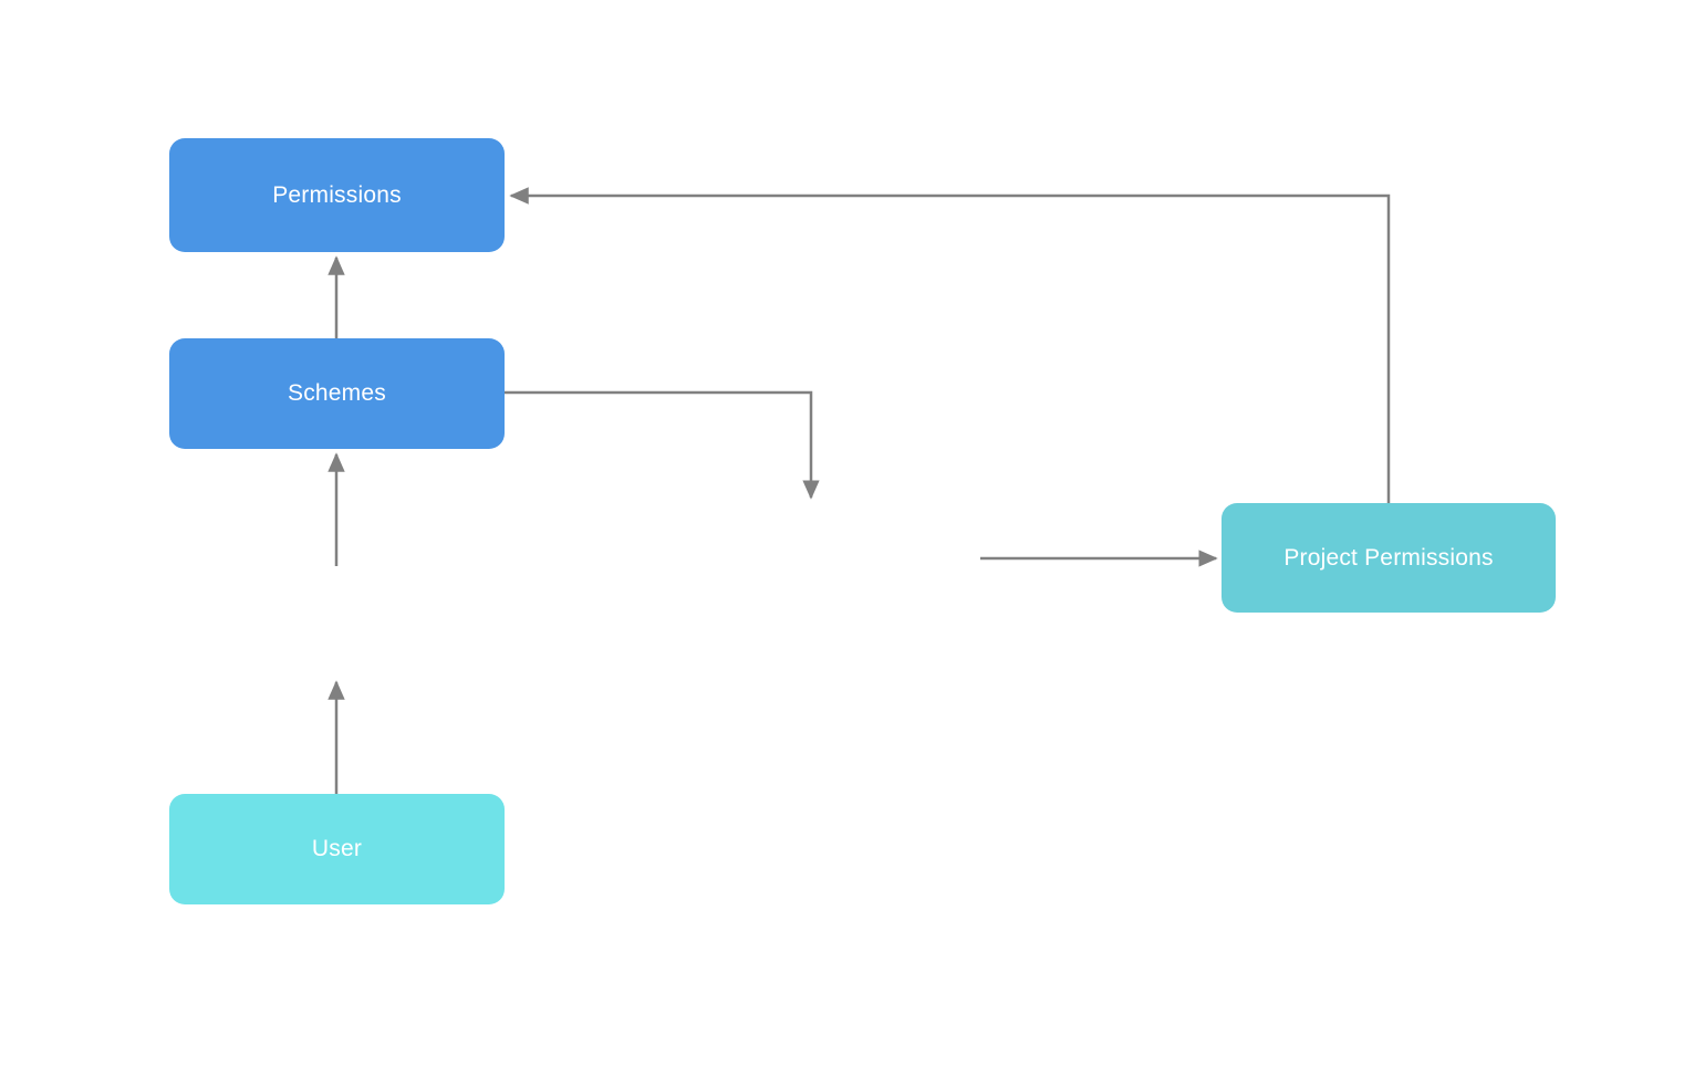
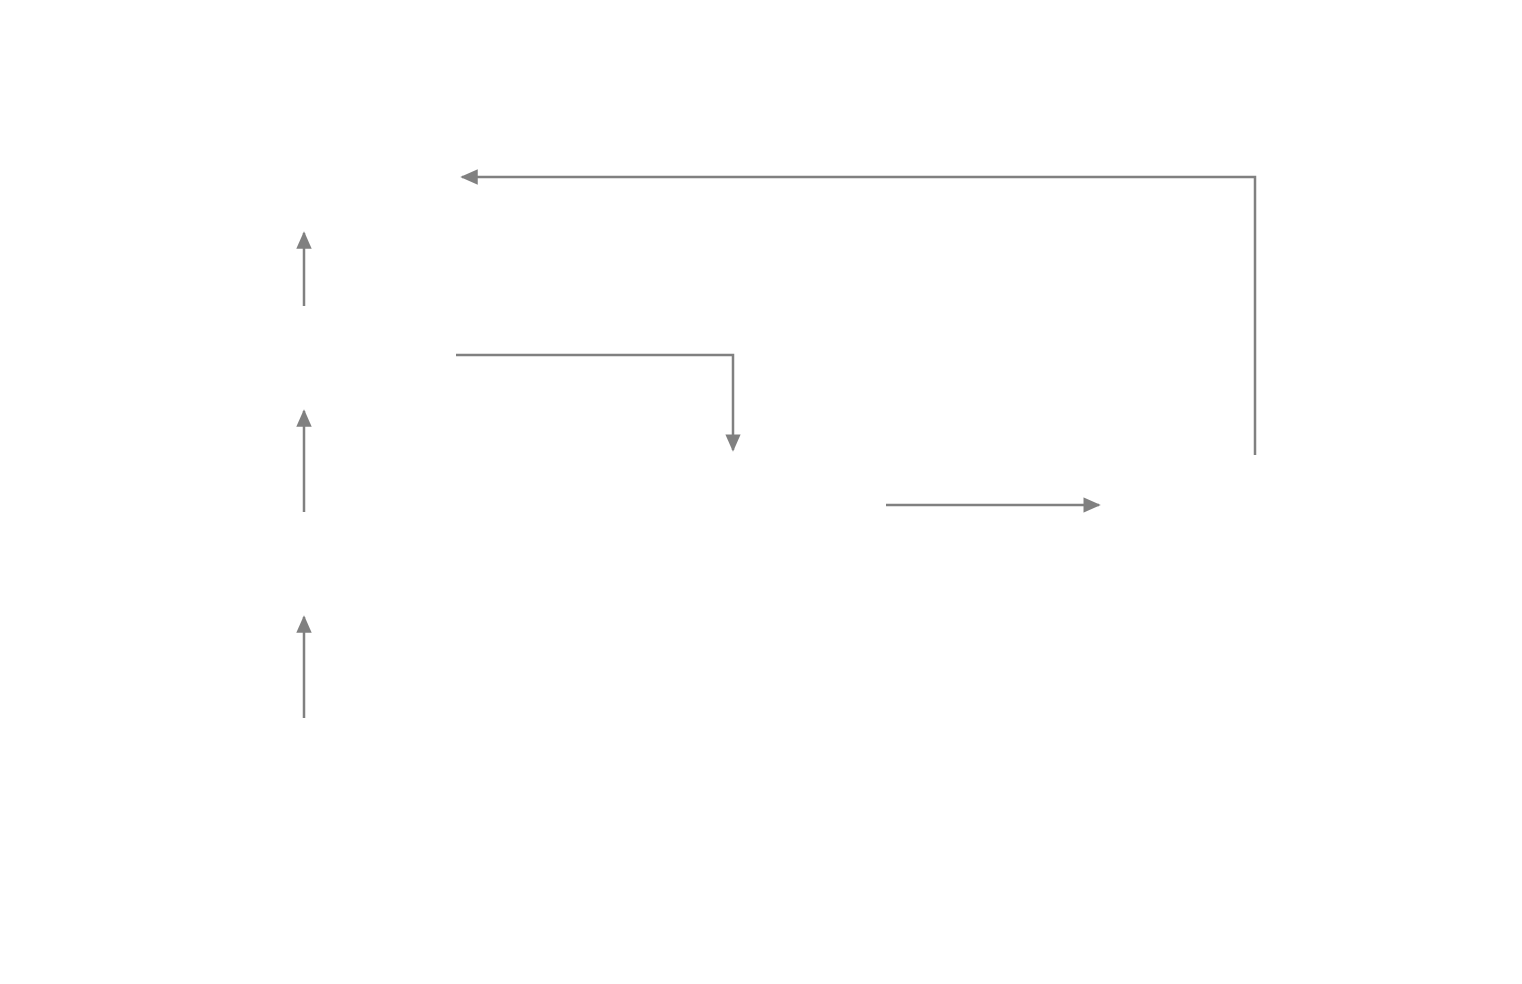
- Permissions
- Schemes
- User
- Project Permissions
